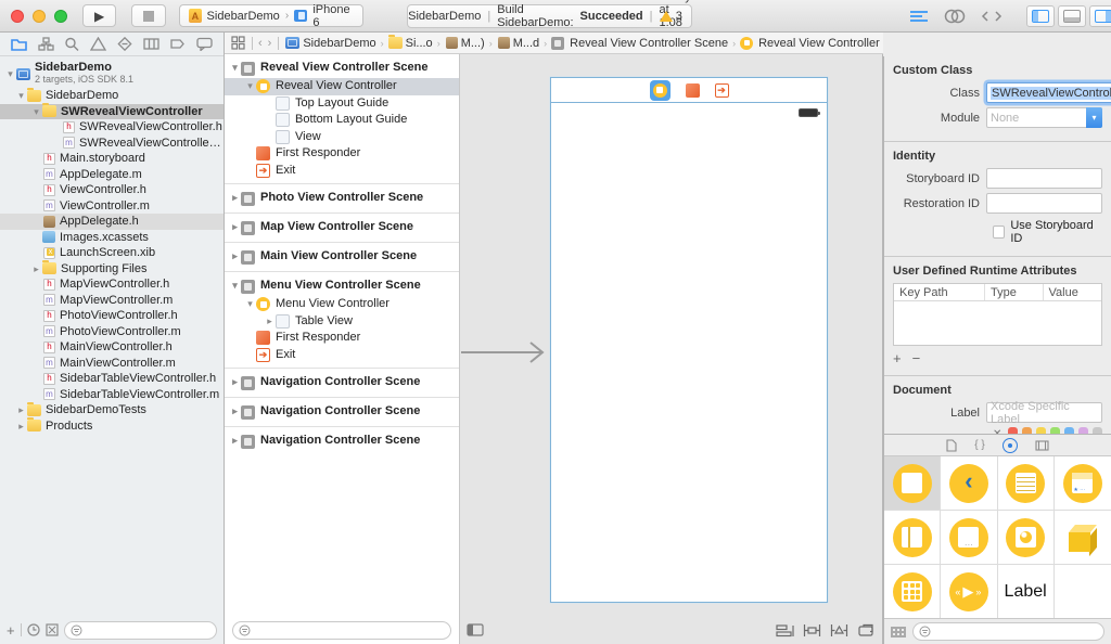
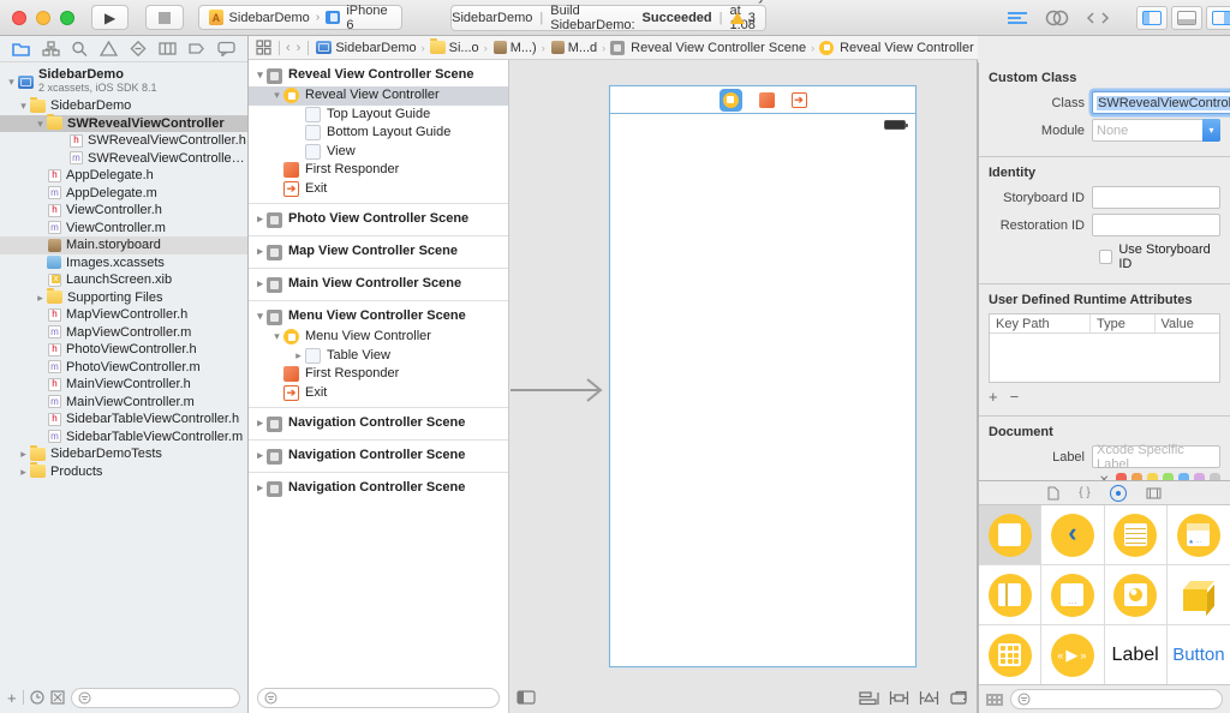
  ▶
  A
  SidebarDemo
  ›
  iPhone 6
  SidebarDemo
  |
  Build SidebarDemo:
  Succeeded
  |
  3
  ▾
  SidebarDemo
- 2 targets, iOS SDK 8.1
+ 2 xcassets, iOS SDK 8.1
  ▾
  SidebarDemo
  ▾
  SWRevealViewController
  h
  SWRevealViewController.h
  m
  SWRevealViewController.m
  h
- Main.storyboard
+ AppDelegate.h
  m
  AppDelegate.m
  h
  ViewController.h
  m
  ViewController.m
- AppDelegate.h
+ Main.storyboard
  Images.xcassets
  LaunchScreen.xib
  ▸
  Supporting Files
  h
  MapViewController.h
  m
  MapViewController.m
  h
  PhotoViewController.h
  m
  PhotoViewController.m
  h
  MainViewController.h
  m
  MainViewController.m
  h
  SidebarTableViewController.h
  m
  SidebarTableViewController.m
  ▸
  SidebarDemoTests
  ▸
  Products
  +
  ‹
  ›
  SidebarDemo
  ›
  Si...o
  ›
  M...)
  ›
  M...d
  ›
  Reveal View Controller Scene
  ›
  Reveal View Controller
  ▾
  Reveal View Controller Scene
  ▾
  Reveal View Controller
  Top Layout Guide
  Bottom Layout Guide
  View
  First Responder
  ➔
  Exit
  ▸
  Photo View Controller Scene
  ▸
  Map View Controller Scene
  ▸
  Main View Controller Scene
  ▾
  Menu View Controller Scene
  ▾
  Menu View Controller
  ▸
  Table View
  First Responder
  ➔
  Exit
  ▸
  Navigation Controller Scene
  ▸
  Navigation Controller Scene
  ▸
  Navigation Controller Scene
  ➔
  Custom Class
  Class
  SWRevealViewContro
  Module
  None
  ▾
  Identity
  Storyboard ID
  Restoration ID
  Use Storyboard ID
  User Defined Runtime Attributes
  Key Path
  Type
  Value
  +
  −
  Document
  Label
  Xcode Specific Label
  { }
  ‹
  «
  ▶
  »
  Label
+ Button
